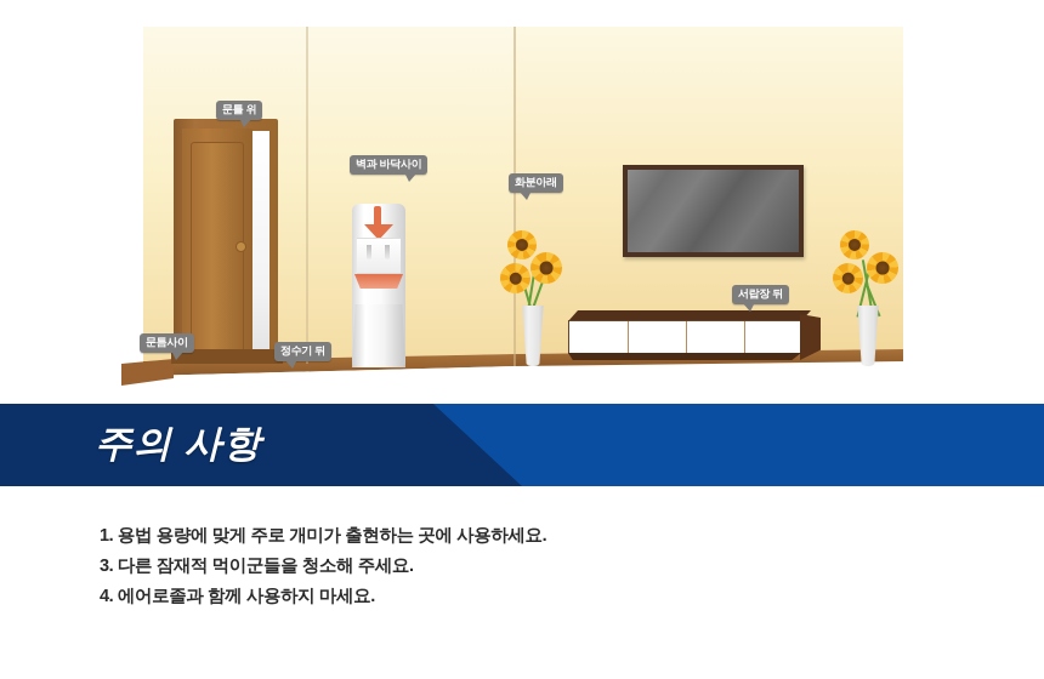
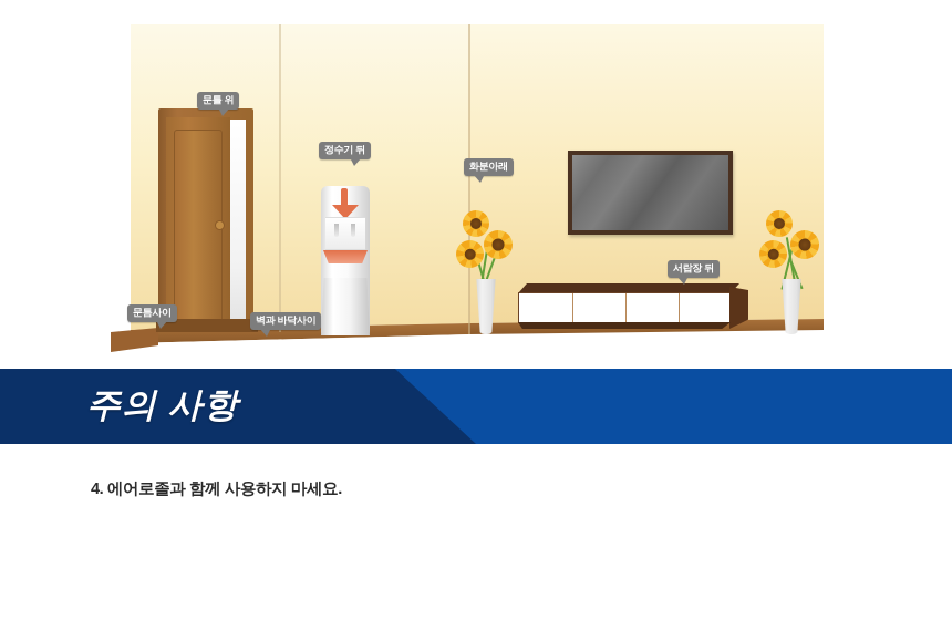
  문틀 위
- 벽과 바닥사이
+ 정수기 뒤
  화분아래
  서랍장 뒤
  문틈사이
- 정수기 뒤
+ 벽과 바닥사이
  주의 사항
- 1. 용법 용량에 맞게 주로 개미가 출현하는 곳에 사용하세요.
- 3. 다른 잠재적 먹이군들을 청소해 주세요.
  4. 에어로졸과 함께 사용하지 마세요.
